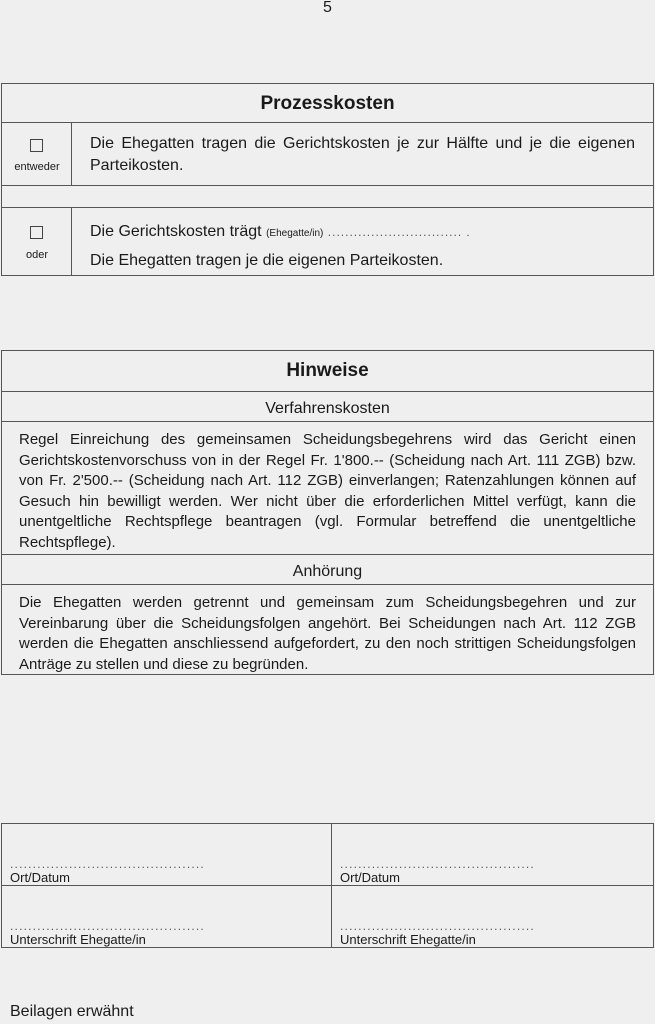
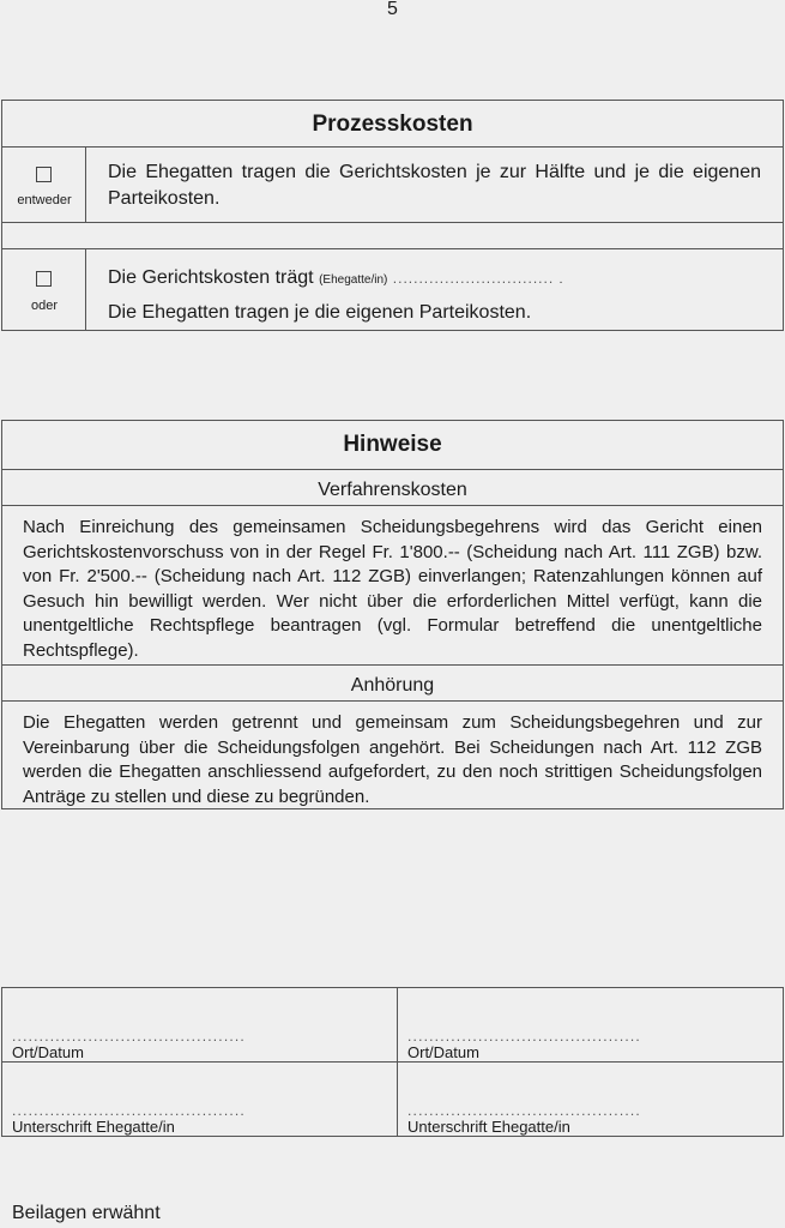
  5
  Prozesskosten
  entweder
  Die Ehegatten tragen die Gerichtskosten je zur Hälfte und je die eigenen Parteikosten.
  oder
  Die Gerichtskosten trägt (Ehegatte/in) ............................... .
  Die Ehegatten tragen je die eigenen Parteikosten.
  Hinweise
  Verfahrenskosten
- Regel Einreichung des gemeinsamen Scheidungsbegehrens wird das Gericht einen Gerichtskostenvorschuss von in der Regel Fr. 1'800.-- (Scheidung nach Art. 111 ZGB) bzw. von Fr. 2'500.-- (Scheidung nach Art. 112 ZGB) einverlangen; Ratenzahlungen können auf Gesuch hin bewilligt werden. Wer nicht über die erforderlichen Mittel verfügt, kann die unentgeltliche Rechtspflege beantragen (vgl. Formular betreffend die unentgeltliche Rechtspflege).
+ Nach Einreichung des gemeinsamen Scheidungsbegehrens wird das Gericht einen Gerichtskostenvorschuss von in der Regel Fr. 1'800.-- (Scheidung nach Art. 111 ZGB) bzw. von Fr. 2'500.-- (Scheidung nach Art. 112 ZGB) einverlangen; Ratenzahlungen können auf Gesuch hin bewilligt werden. Wer nicht über die erforderlichen Mittel verfügt, kann die unentgeltliche Rechtspflege beantragen (vgl. Formular betreffend die unentgeltliche Rechtspflege).
  Anhörung
  Die Ehegatten werden getrennt und gemeinsam zum Scheidungsbegehren und zur Vereinbarung über die Scheidungsfolgen angehört. Bei Scheidungen nach Art. 112 ZGB werden die Ehegatten anschliessend aufgefordert, zu den noch strittigen Scheidungsfolgen Anträge zu stellen und diese zu begründen.
  ...........................................
  Ort/Datum
  ...........................................
  Ort/Datum
  ...........................................
  Unterschrift Ehegatte/in
  ...........................................
  Unterschrift Ehegatte/in
  Beilagen erwähnt
